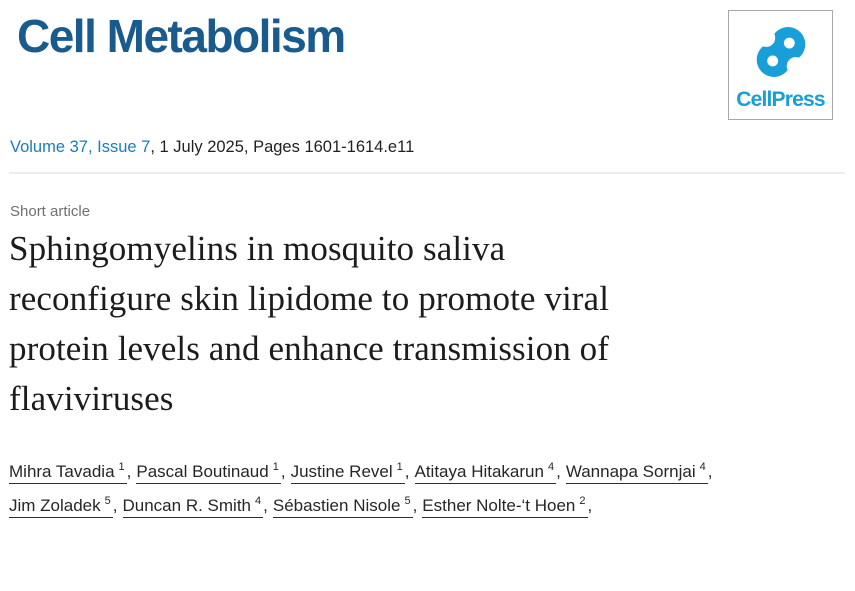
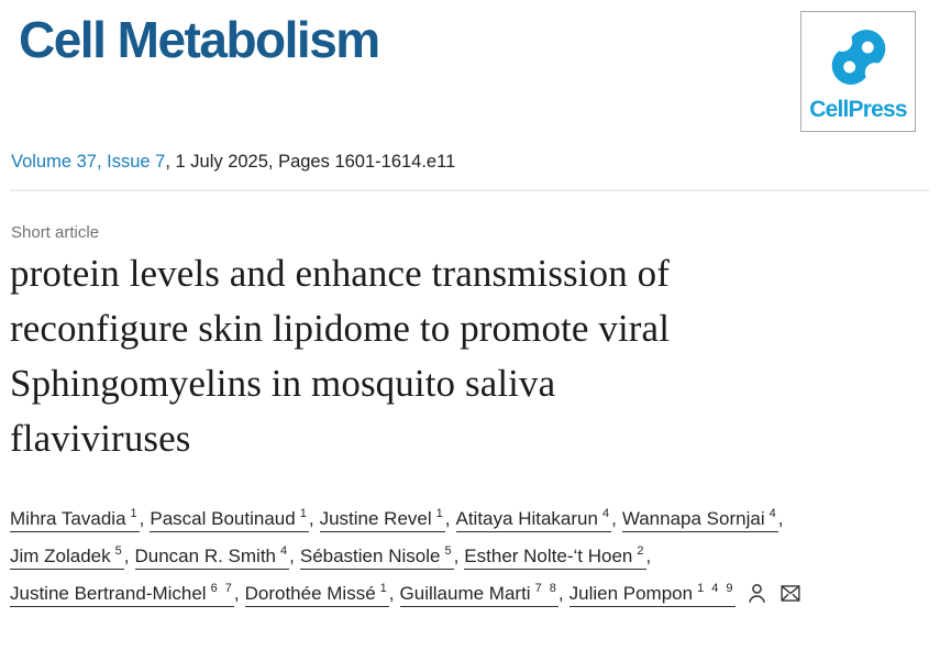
  Cell Metabolism
  CellPress
  Volume 37, Issue 7, 1 July 2025, Pages 1601-1614.e11
  Short article
- Sphingomyelins in mosquito saliva
+ protein levels and enhance transmission of
  reconfigure skin lipidome to promote viral
- protein levels and enhance transmission of
+ Sphingomyelins in mosquito saliva
  flaviviruses
  Mihra Tavadia 1, Pascal Boutinaud 1, Justine Revel 1, Atitaya Hitakarun 4, Wannapa Sornjai 4,
  Jim Zoladek 5, Duncan R. Smith 4, Sébastien Nisole 5, Esther Nolte-‘t Hoen 2,
+ Justine Bertrand-Michel 6 7, Dorothée Missé 1, Guillaume Marti 7 8, Julien Pompon 1 4 9
